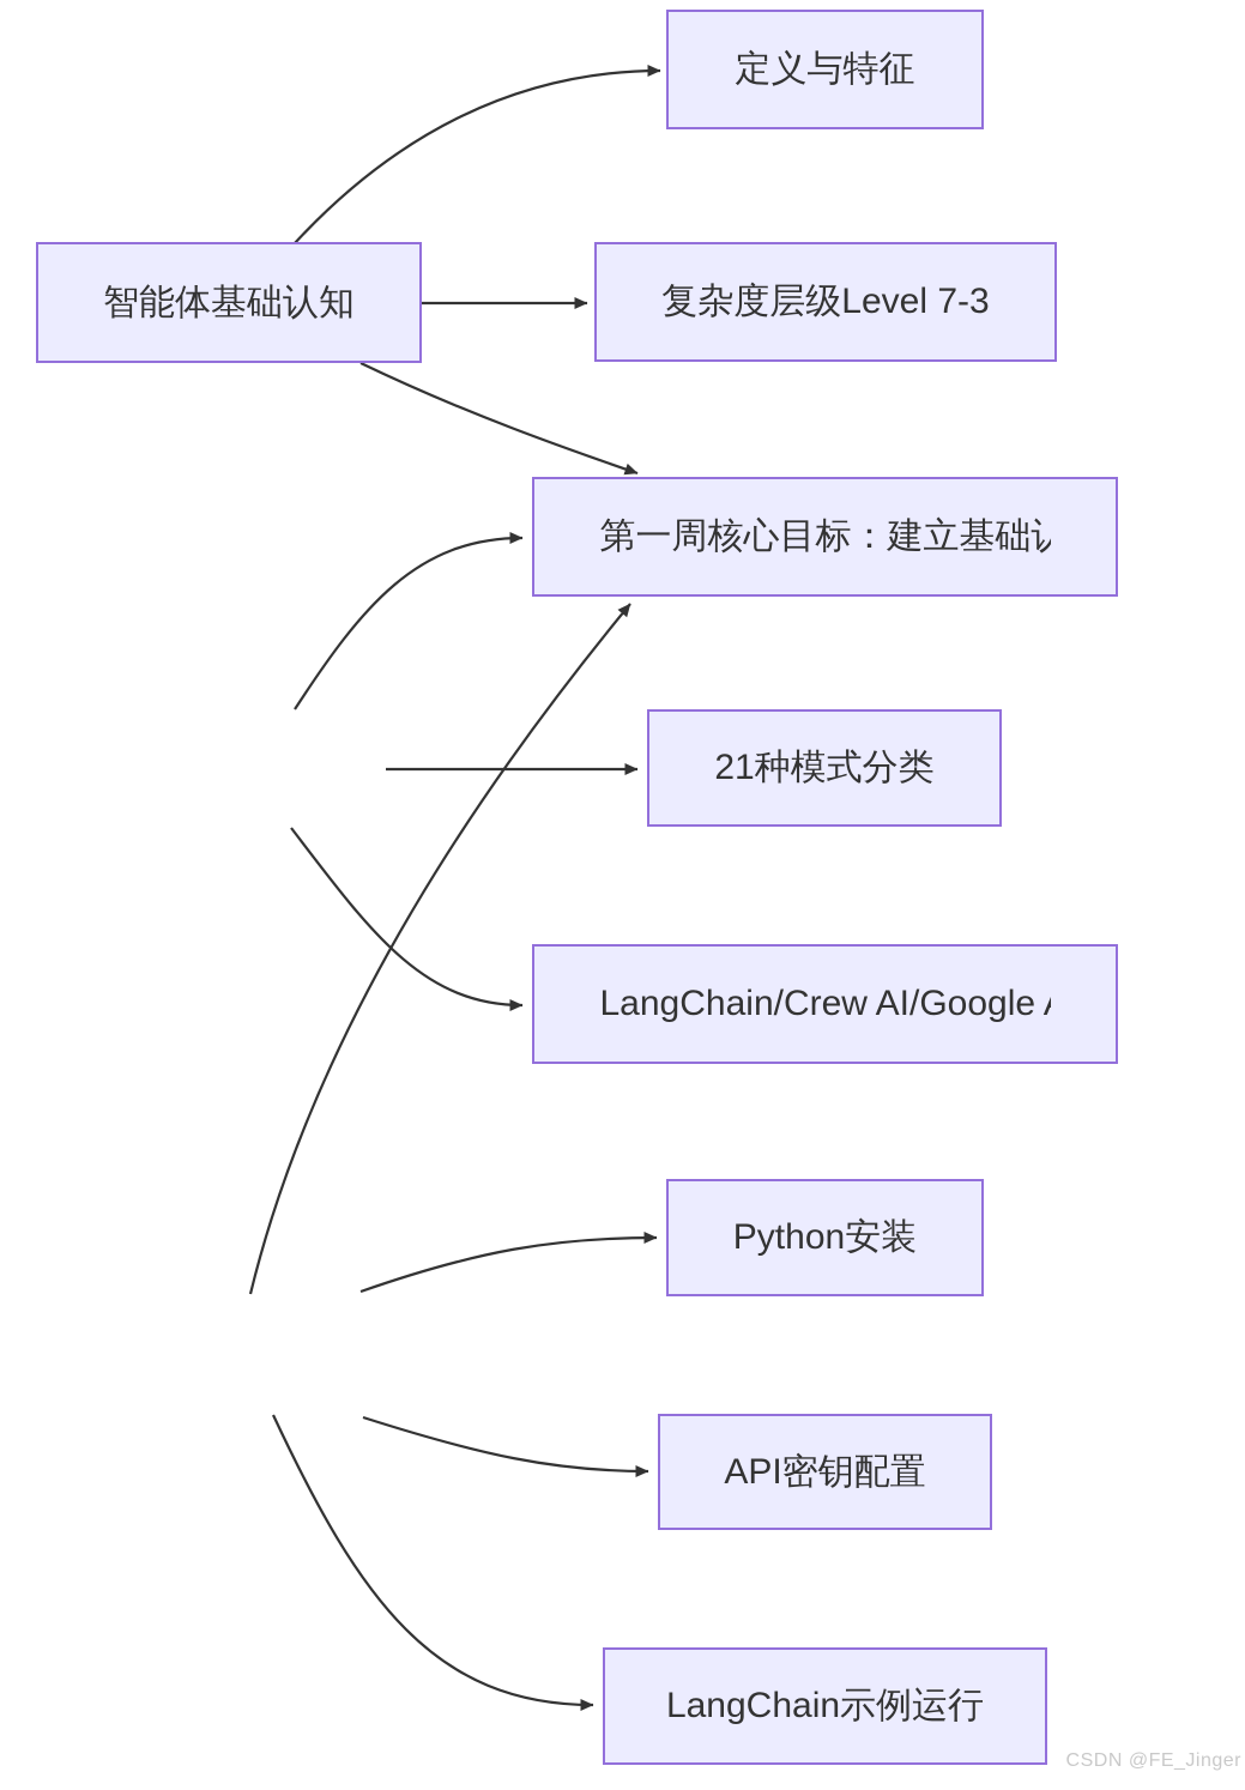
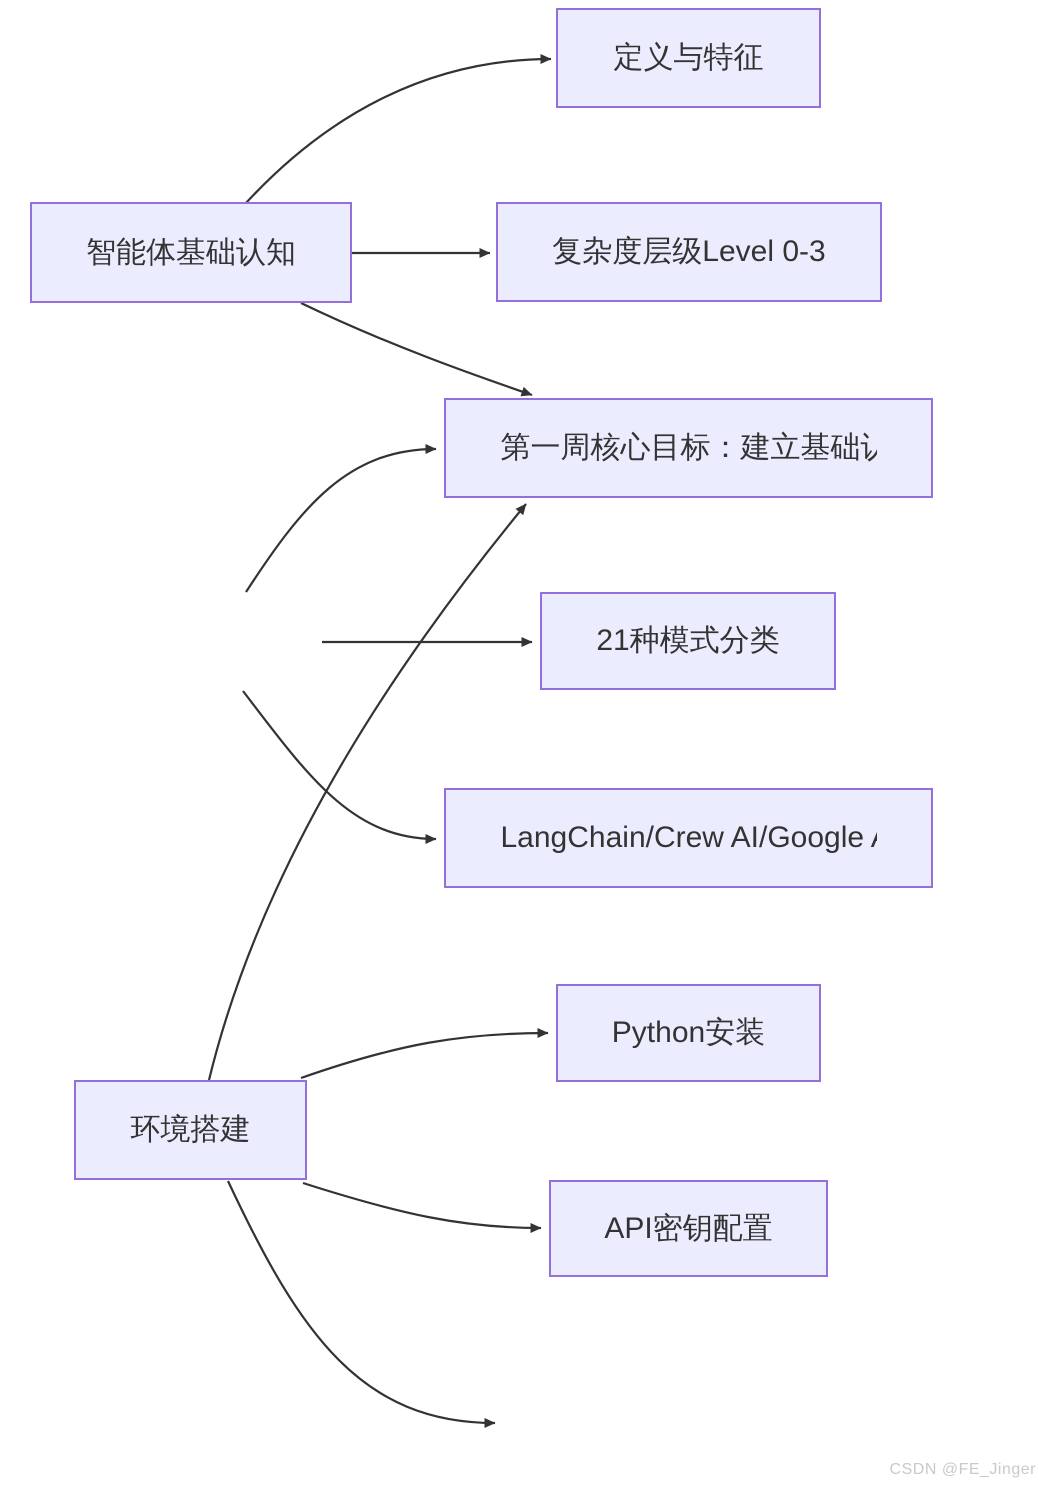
  智能体基础认知
  定义与特征
- 复杂度层级Level 7-3
+ 复杂度层级Level 0-3
  第一周核心目标：建立基础认
  21种模式分类
  LangChain/Crew AI/Google
  Python安装
+ 环境搭建
  API密钥配置
- LangChain示例运行
  CSDN @FE_Jinger
